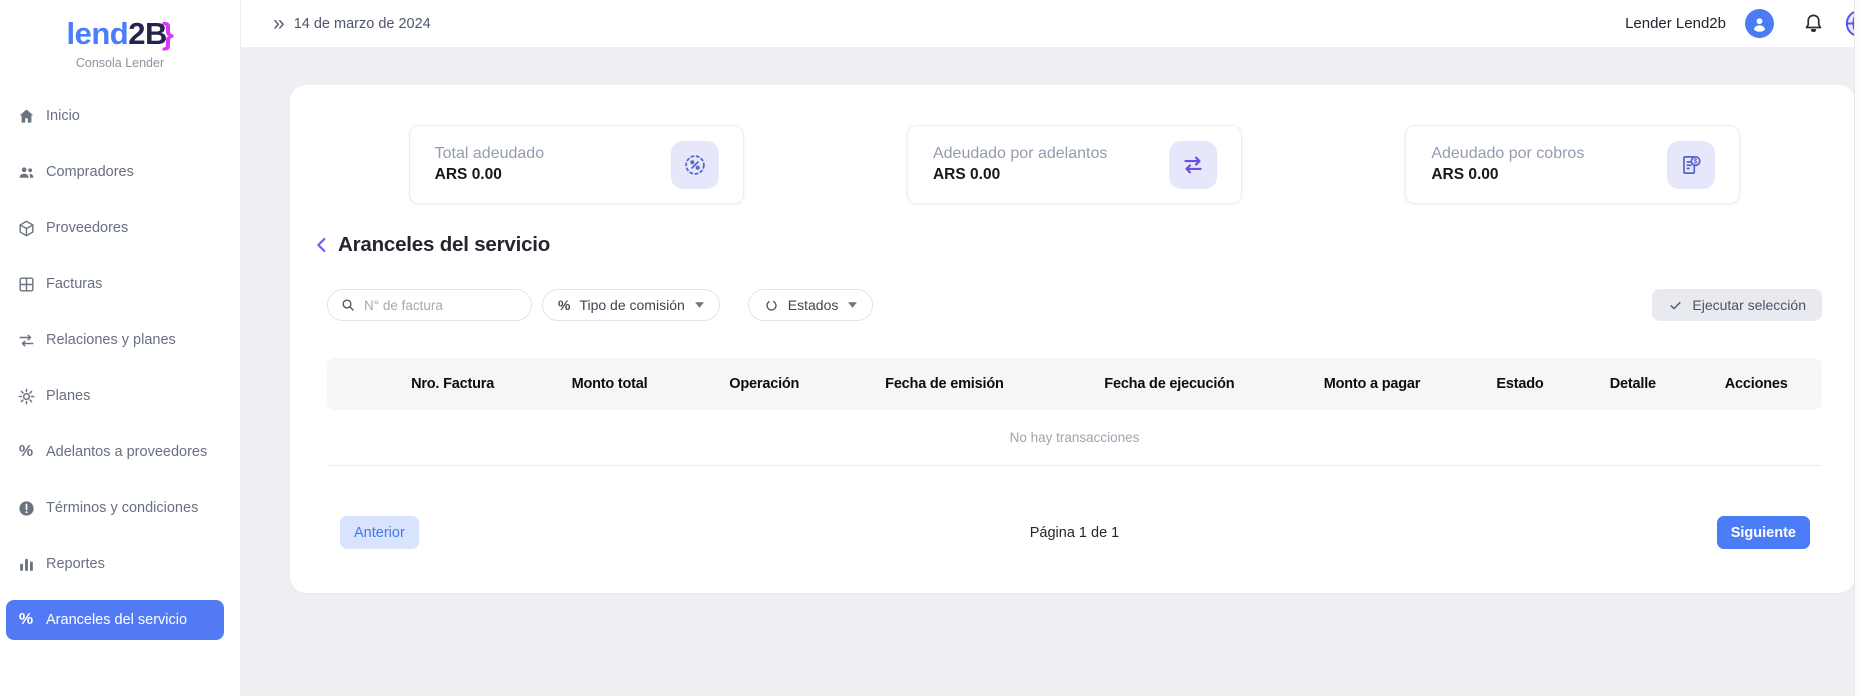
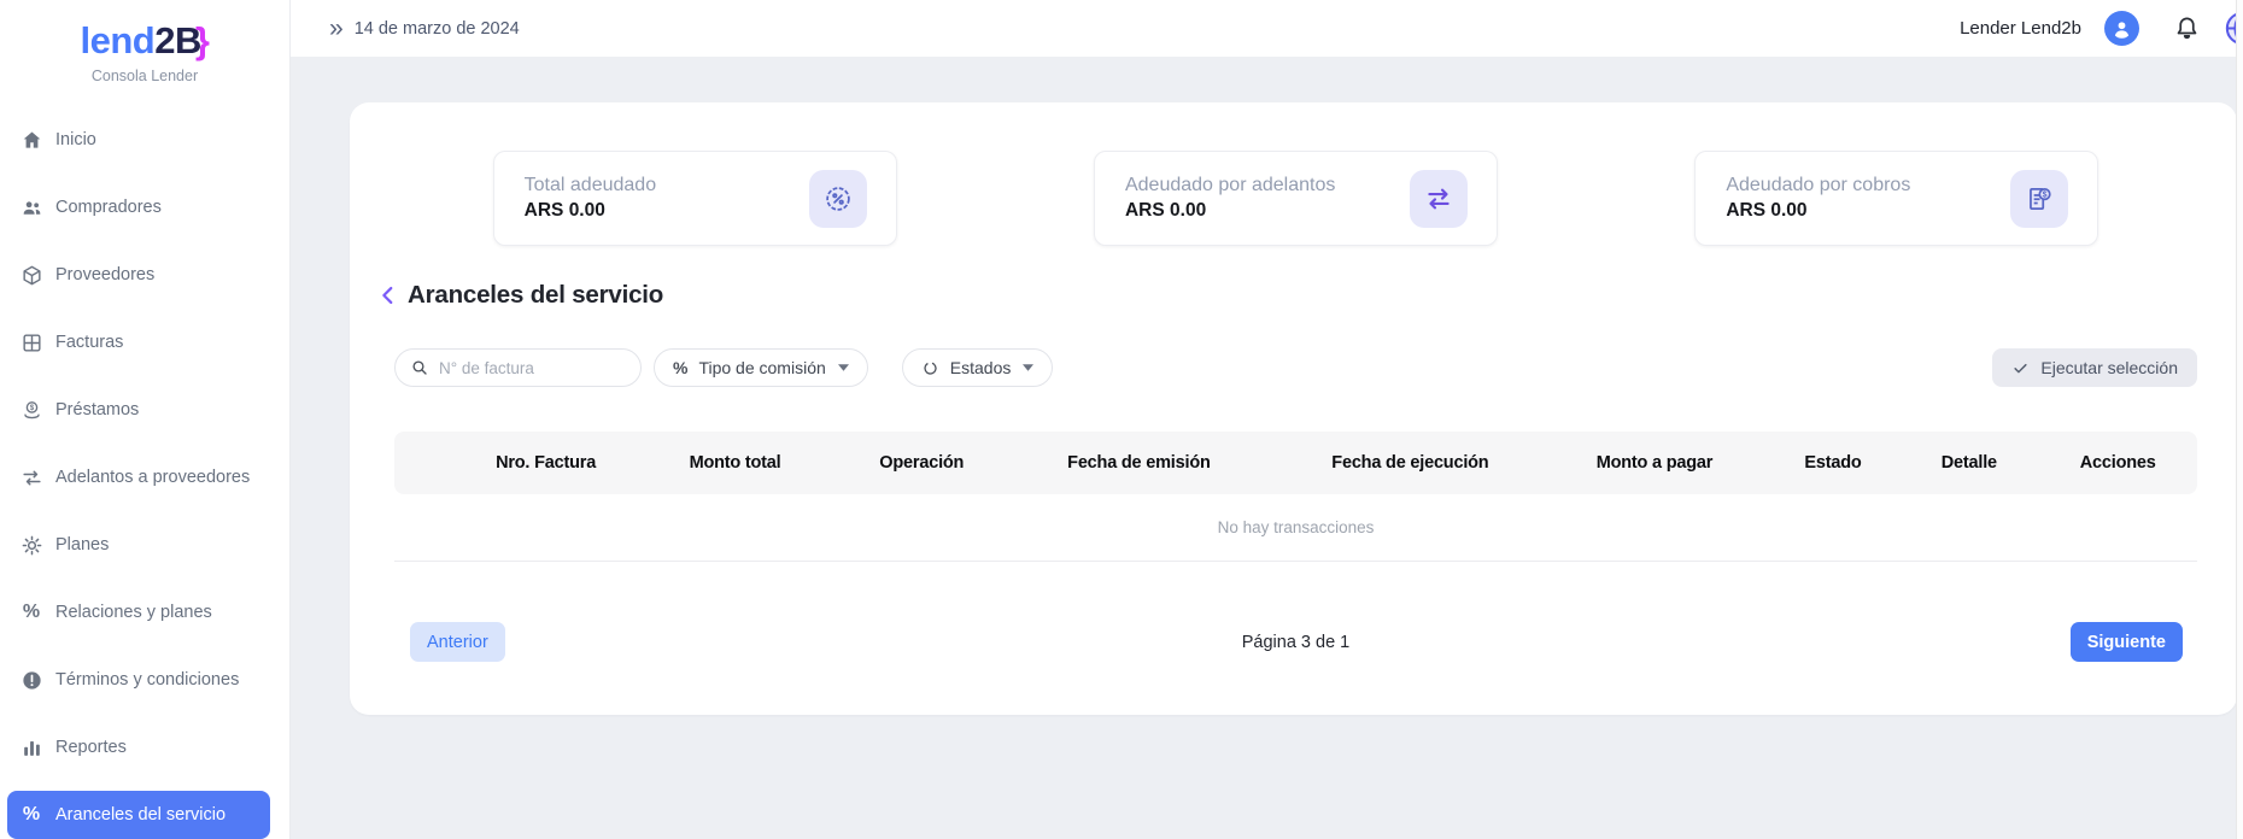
  lend2B}
  Consola Lender
  Inicio
  Compradores
  Proveedores
  Facturas
+ Préstamos
- Relaciones y planes
+ Adelantos a proveedores
  Planes
  %
- Adelantos a proveedores
+ Relaciones y planes
  Términos y condiciones
  Reportes
  %
  Aranceles del servicio
  »
  14 de marzo de 2024
  Lender Lend2b
  Total adeudado
  ARS 0.00
  Adeudado por adelantos
  ARS 0.00
  Adeudado por cobros
  ARS 0.00
  Aranceles del servicio
  N° de factura
  %
  Tipo de comisión
  Estados
  Ejecutar selección
  	Nro. Factura	Monto total	Operación	Fecha de emisión	Fecha de ejecución	Monto a pagar	Estado	Detalle	Acciones
  No hay transacciones
  Anterior
- Página 1 de 1
+ Página 3 de 1
  Siguiente
